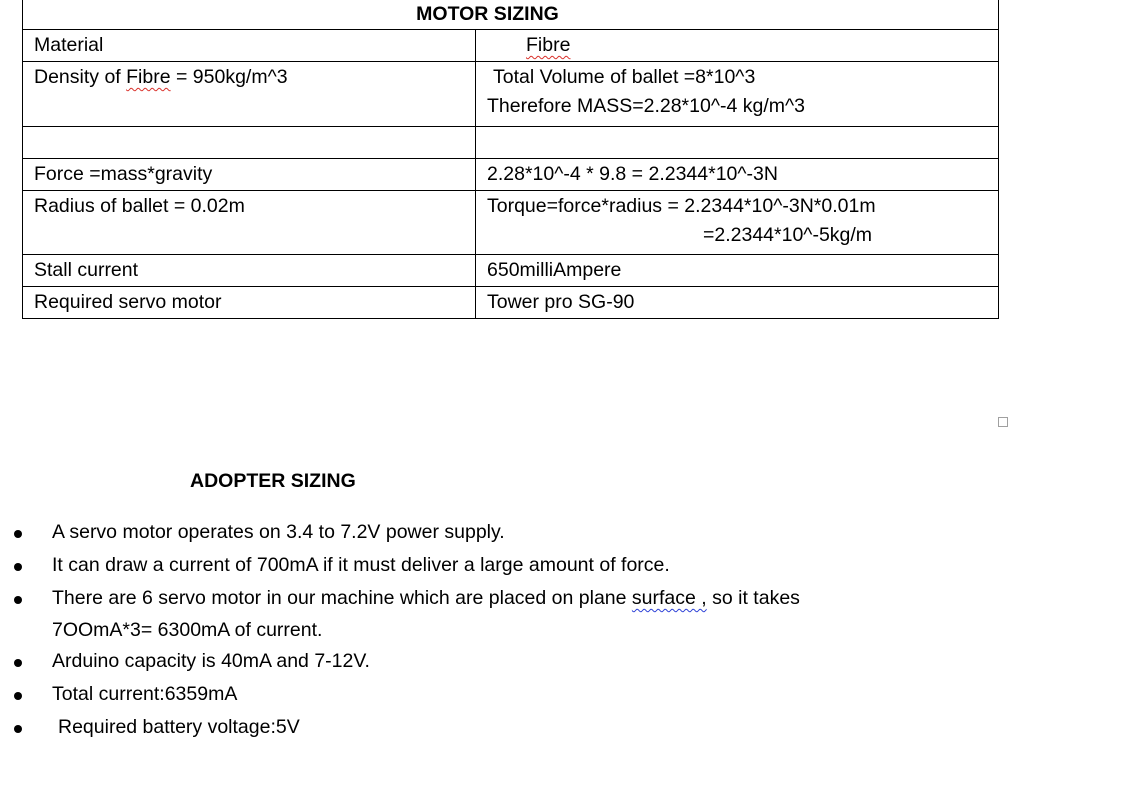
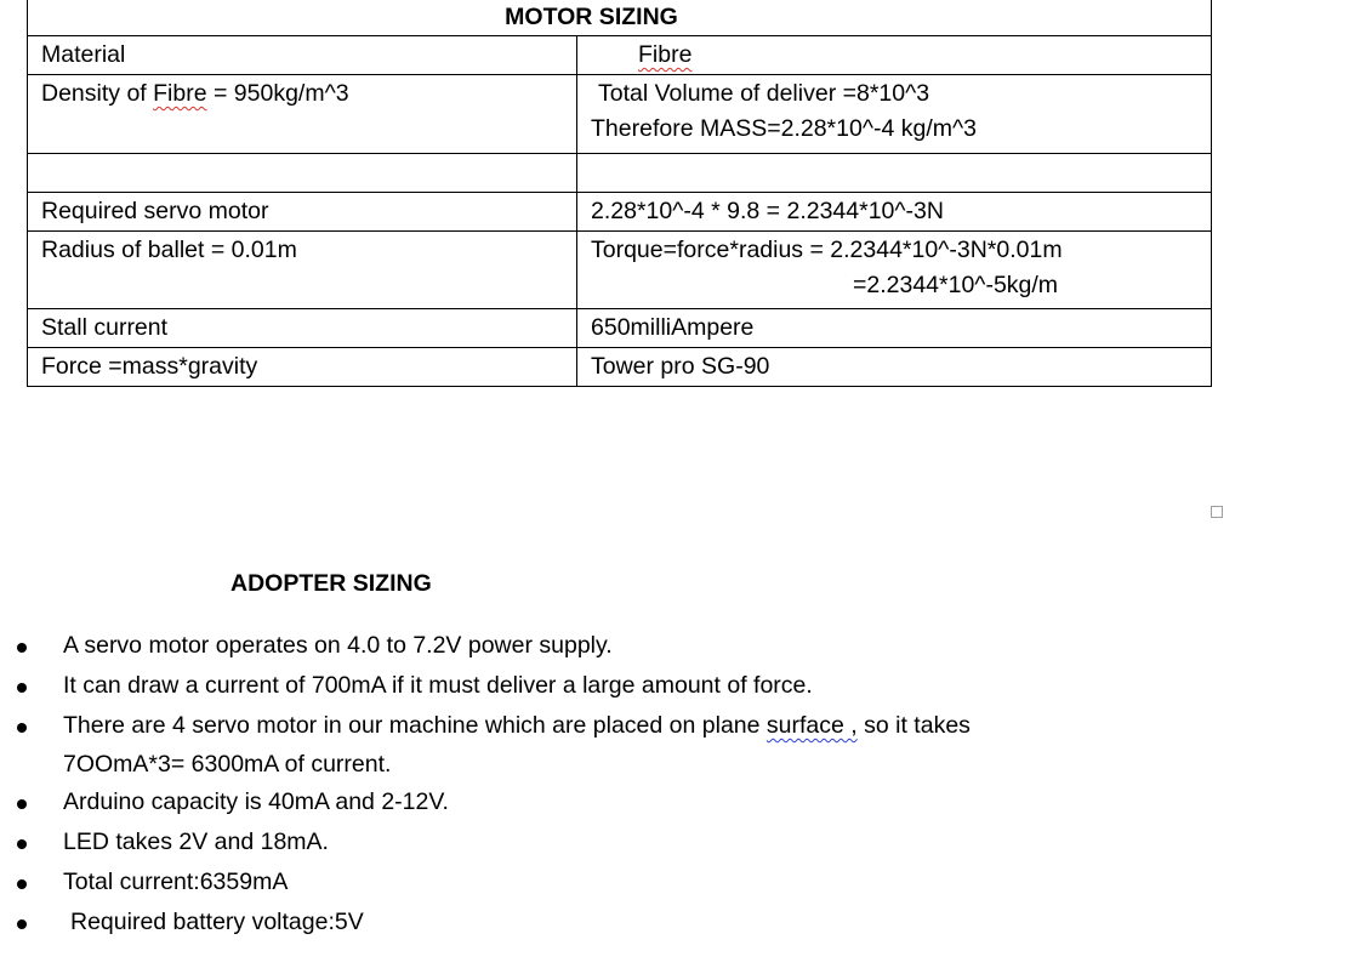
  MOTOR SIZING
  Material	Fibre
- Density of Fibre = 950kg/m^3	Total Volume of ballet =8*10^3 Therefore MASS=2.28*10^-4 kg/m^3
+ Density of Fibre = 950kg/m^3	Total Volume of deliver =8*10^3 Therefore MASS=2.28*10^-4 kg/m^3
- Force =mass*gravity	2.28*10^-4 * 9.8 = 2.2344*10^-3N
+ Required servo motor	2.28*10^-4 * 9.8 = 2.2344*10^-3N
- Radius of ballet = 0.02m	Torque=force*radius = 2.2344*10^-3N*0.01m =2.2344*10^-5kg/m
+ Radius of ballet = 0.01m	Torque=force*radius = 2.2344*10^-3N*0.01m =2.2344*10^-5kg/m
  Stall current	650milliAmpere
- Required servo motor	Tower pro SG-90
+ Force =mass*gravity	Tower pro SG-90
  ADOPTER SIZING
- A servo motor operates on 3.4 to 7.2V power supply.
+ A servo motor operates on 4.0 to 7.2V power supply.
  It can draw a current of 700mA if it must deliver a large amount of force.
- There are 6 servo motor in our machine which are placed on plane surface , so it takes
+ There are 4 servo motor in our machine which are placed on plane surface , so it takes
  7OOmA*3= 6300mA of current.
- Arduino capacity is 40mA and 7-12V.
+ Arduino capacity is 40mA and 2-12V.
+ LED takes 2V and 18mA.
  Total current:6359mA
  Required battery voltage:5V
